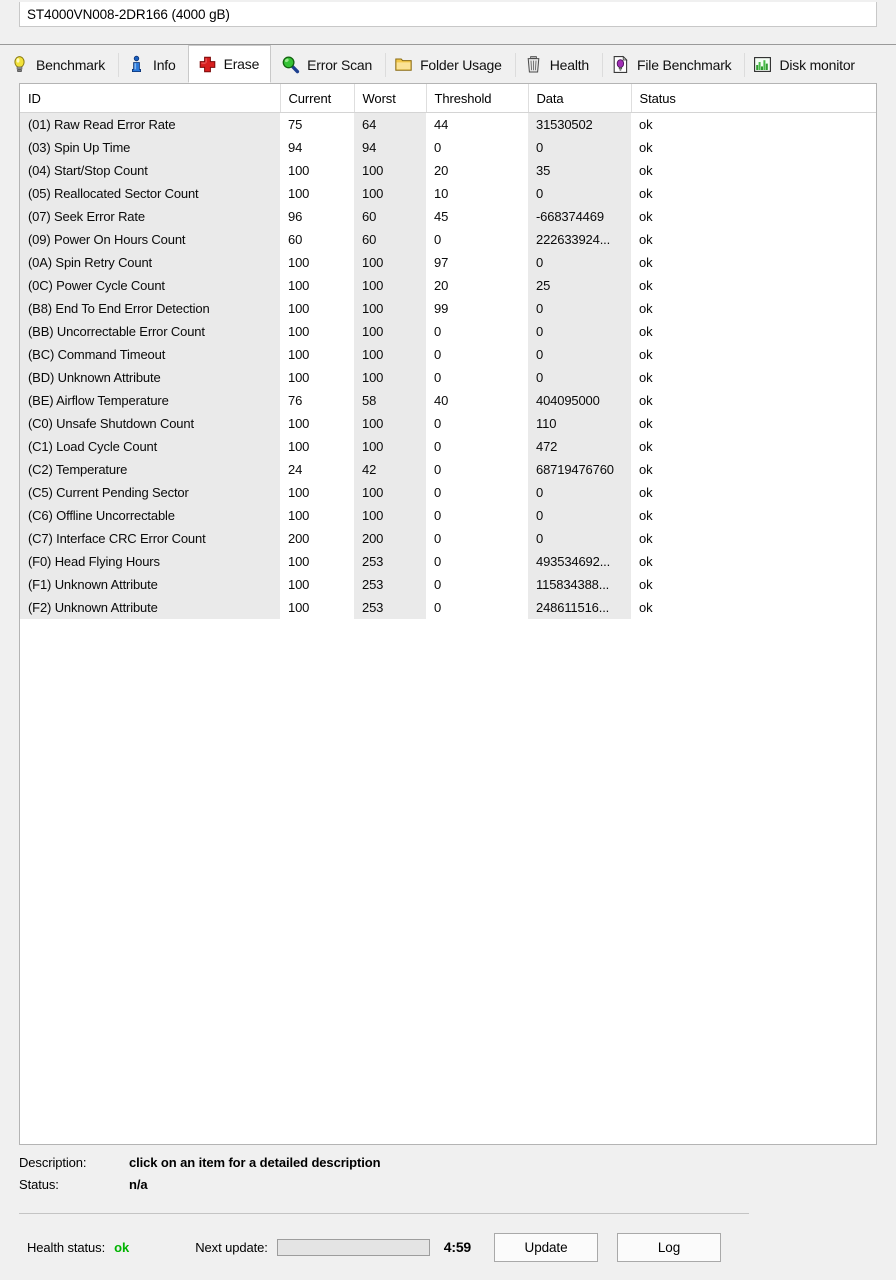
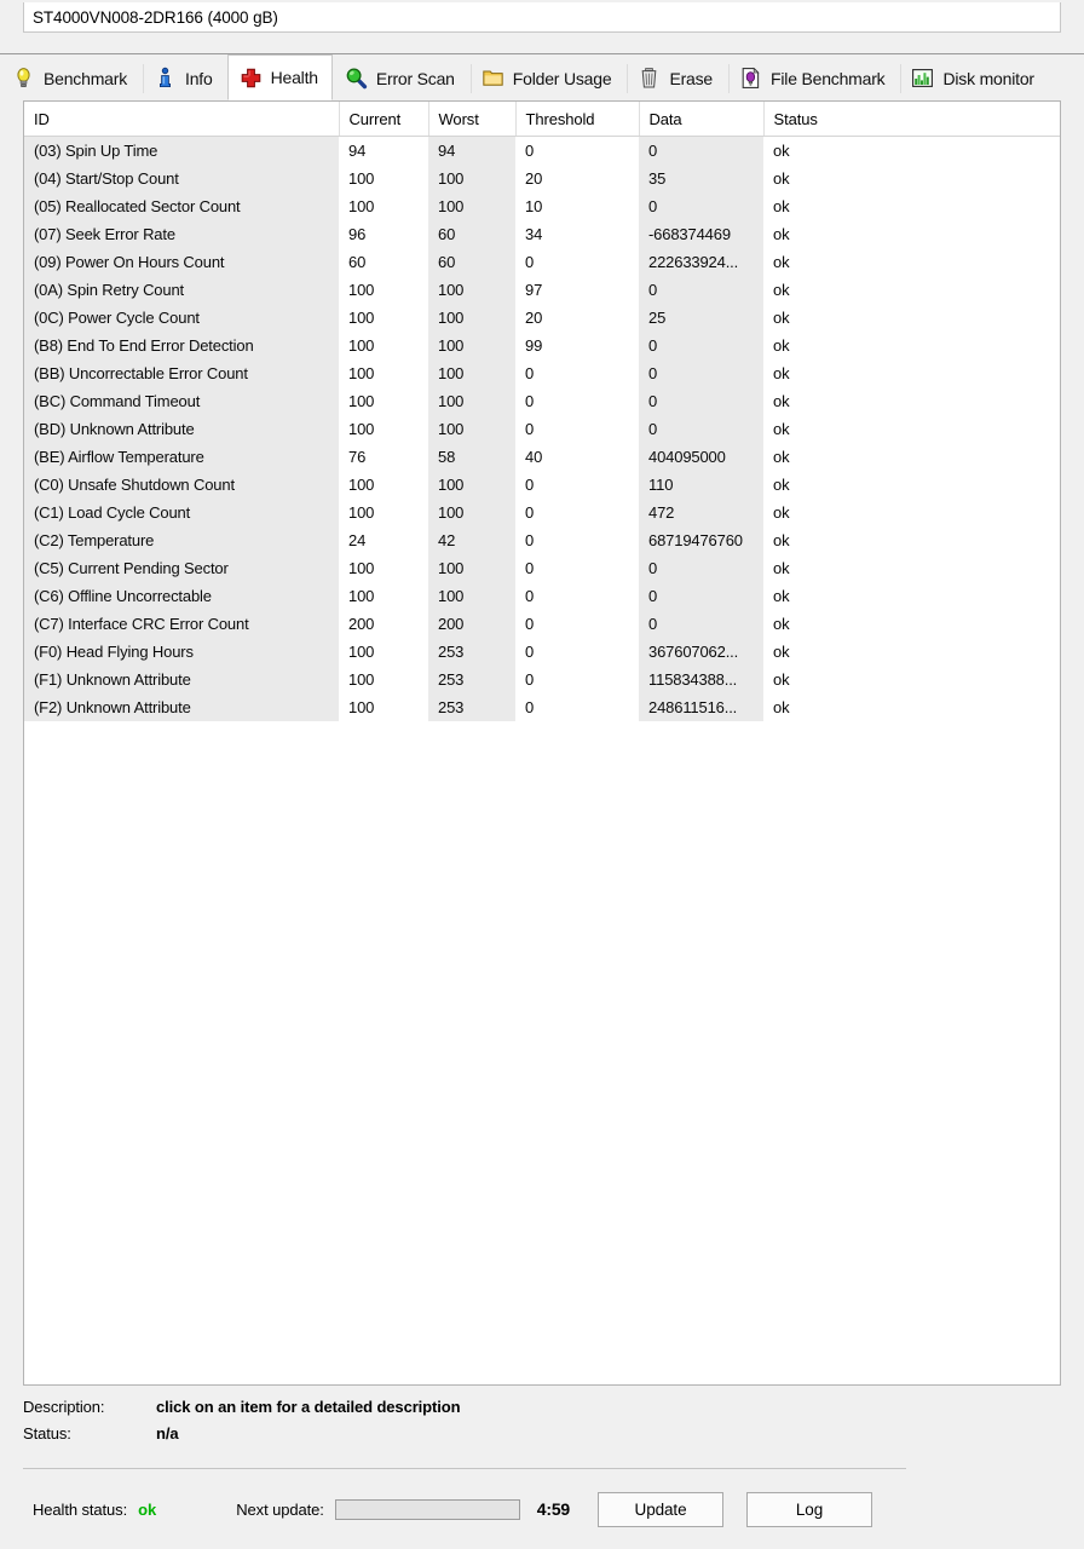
  ST4000VN008-2DR166 (4000 gB)
  Benchmark
  Info
- Erase
+ Health
  Error Scan
  Folder Usage
- Health
+ Erase
  File Benchmark
  Disk monitor
  ID	Current	Worst	Threshold	Data	Status
- (01) Raw Read Error Rate	75	64	44	31530502	ok
  (03) Spin Up Time	94	94	0	0	ok
  (04) Start/Stop Count	100	100	20	35	ok
  (05) Reallocated Sector Count	100	100	10	0	ok
- (07) Seek Error Rate	96	60	45	-668374469	ok
+ (07) Seek Error Rate	96	60	34	-668374469	ok
  (09) Power On Hours Count	60	60	0	222633924...	ok
  (0A) Spin Retry Count	100	100	97	0	ok
  (0C) Power Cycle Count	100	100	20	25	ok
  (B8) End To End Error Detection	100	100	99	0	ok
  (BB) Uncorrectable Error Count	100	100	0	0	ok
  (BC) Command Timeout	100	100	0	0	ok
  (BD) Unknown Attribute	100	100	0	0	ok
  (BE) Airflow Temperature	76	58	40	404095000	ok
  (C0) Unsafe Shutdown Count	100	100	0	110	ok
  (C1) Load Cycle Count	100	100	0	472	ok
  (C2) Temperature	24	42	0	68719476760	ok
  (C5) Current Pending Sector	100	100	0	0	ok
  (C6) Offline Uncorrectable	100	100	0	0	ok
  (C7) Interface CRC Error Count	200	200	0	0	ok
- (F0) Head Flying Hours	100	253	0	493534692...	ok
+ (F0) Head Flying Hours	100	253	0	367607062...	ok
  (F1) Unknown Attribute	100	253	0	115834388...	ok
  (F2) Unknown Attribute	100	253	0	248611516...	ok
  Description:
  click on an item for a detailed description
  Status:
  n/a
  Health status:
  ok
  Next update:
  4:59
  Update
  Log
